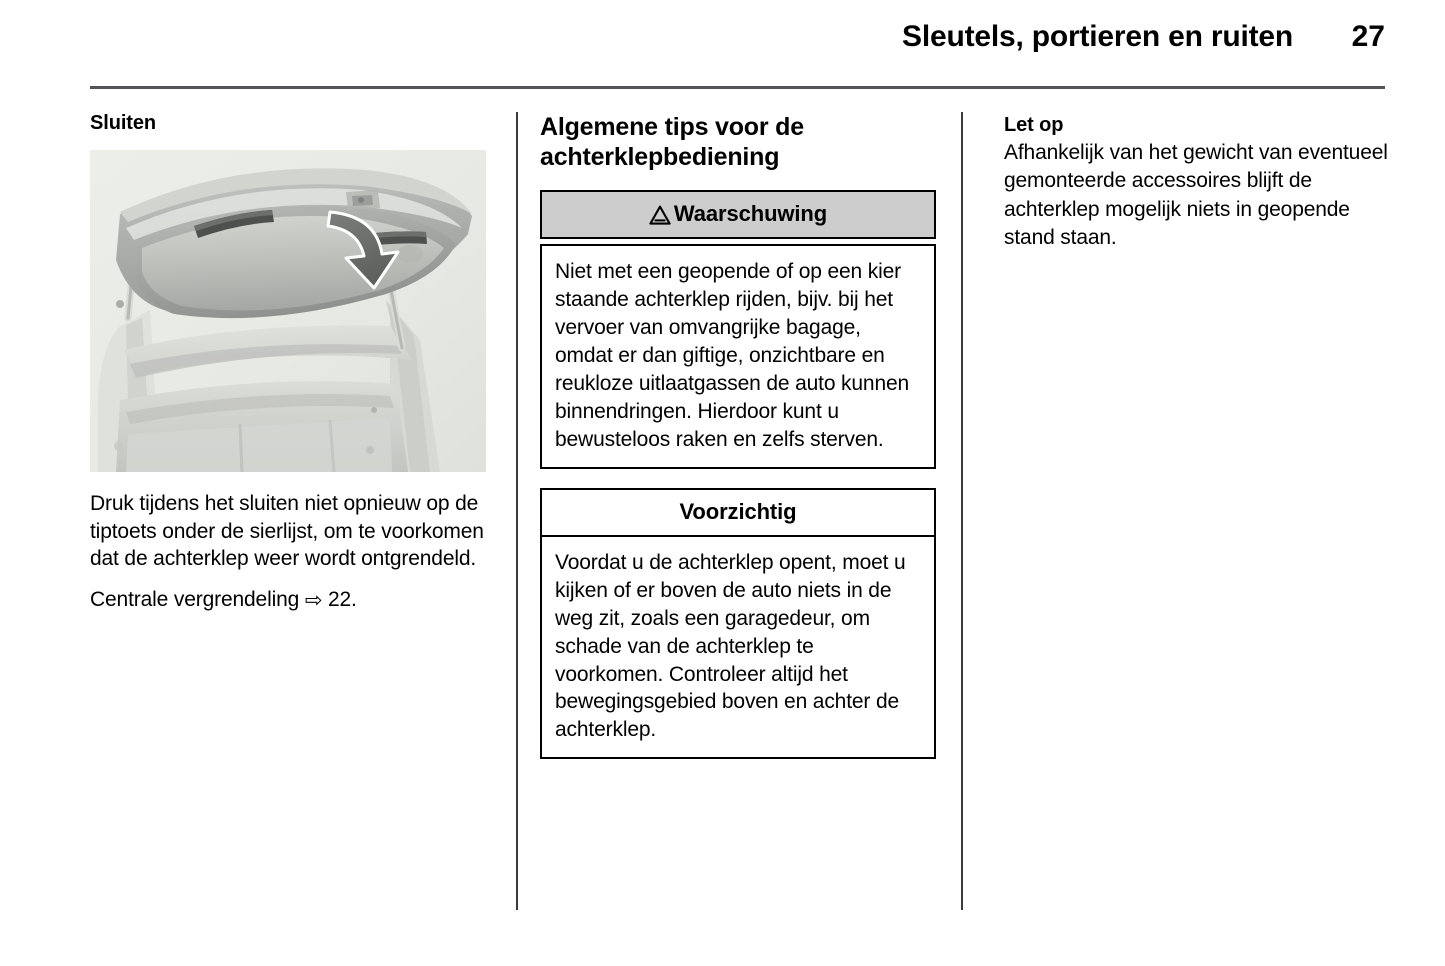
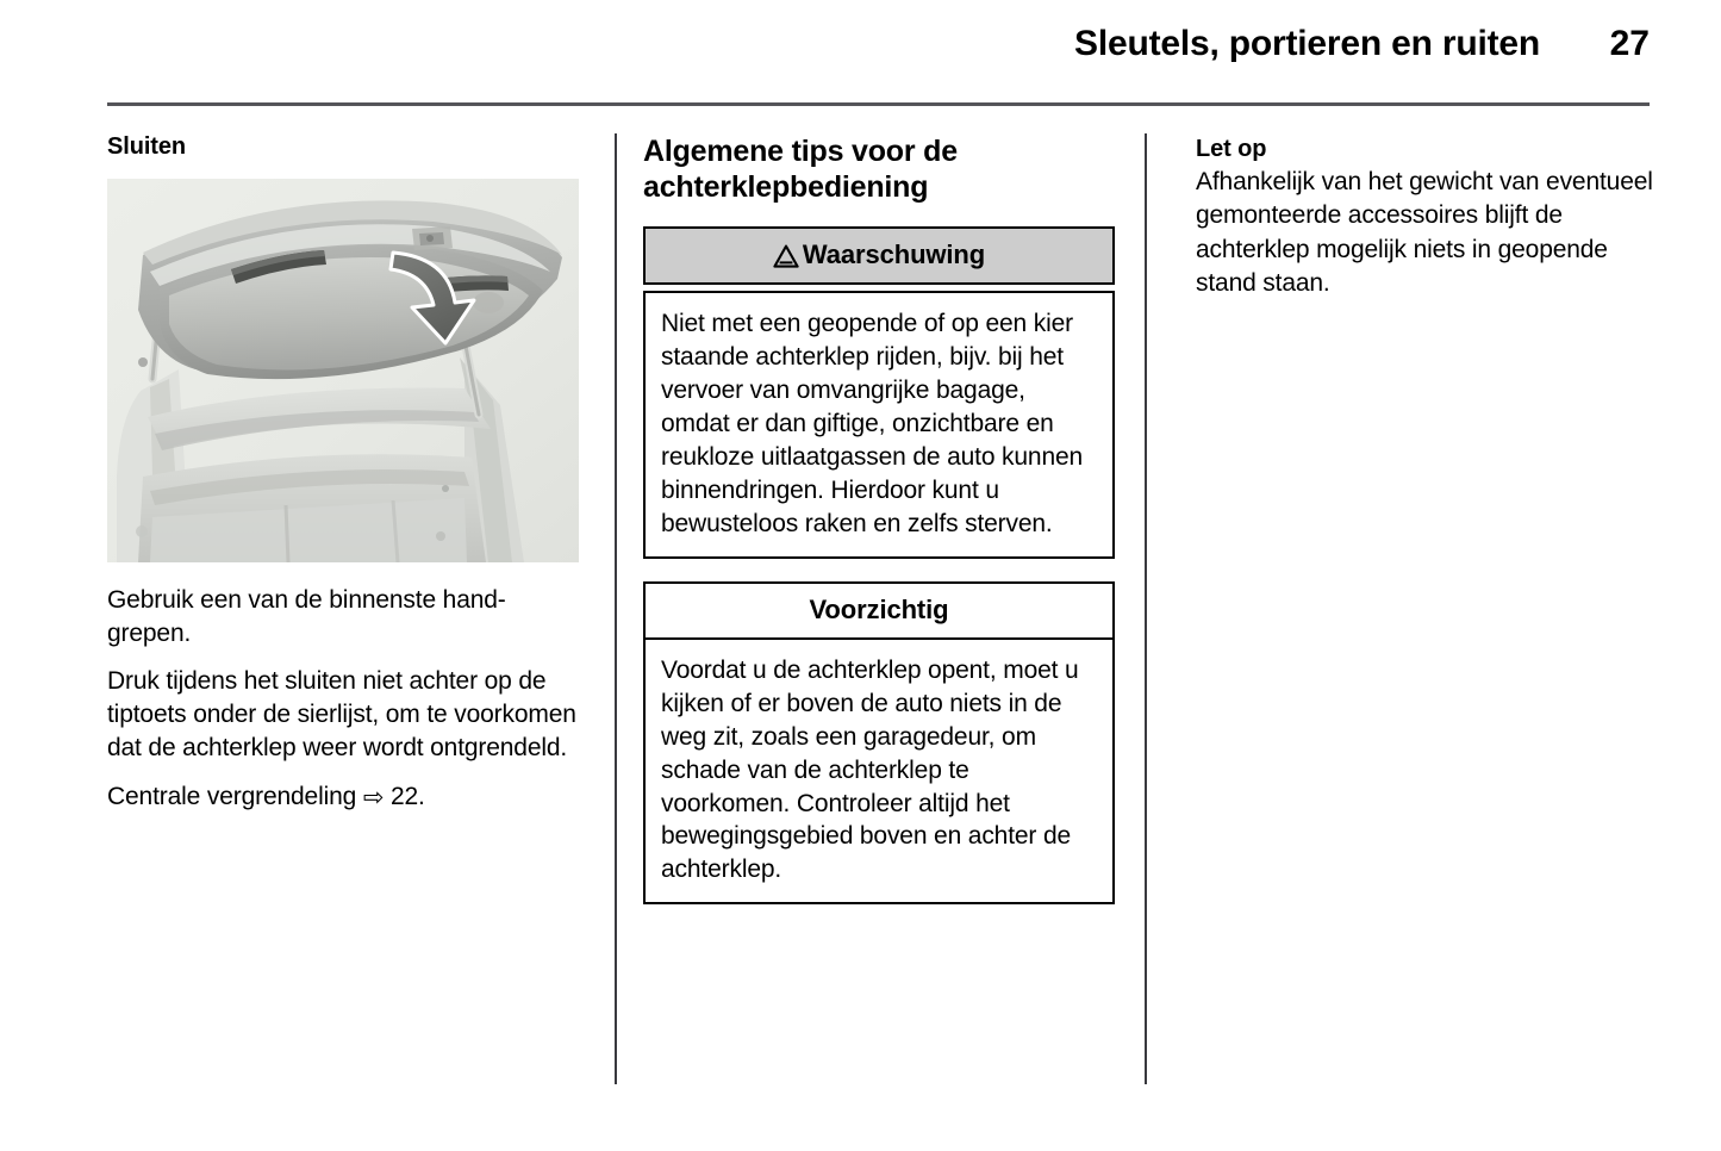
  Sleutels, portieren en ruiten
  27
  Sluiten
+ Gebruik een van de binnenste hand-grepen.
- Druk tijdens het sluiten niet opnieuw op de tiptoets onder de sierlijst, om te voorkomen dat de achterklep weer wordt ontgrendeld.
+ Druk tijdens het sluiten niet achter op de tiptoets onder de sierlijst, om te voorkomen dat de achterklep weer wordt ontgrendeld.
  Centrale vergrendeling ⇨ 22.
  Algemene tips voor de achterklepbediening
  Waarschuwing
  Niet met een geopende of op een kier staande achterklep rijden, bijv. bij het vervoer van omvangrijke bagage, omdat er dan giftige, onzichtbare en reukloze uitlaatgassen de auto kunnen binnendringen. Hierdoor kunt u bewusteloos raken en zelfs sterven.
  Voorzichtig
  Voordat u de achterklep opent, moet u kijken of er boven de auto niets in de weg zit, zoals een garagedeur, om schade van de achterklep te voorkomen. Controleer altijd het bewegingsgebied boven en achter de achterklep.
  Let op
  Afhankelijk van het gewicht van eventueel gemonteerde accessoires blijft de achterklep mogelijk niets in geopende stand staan.
